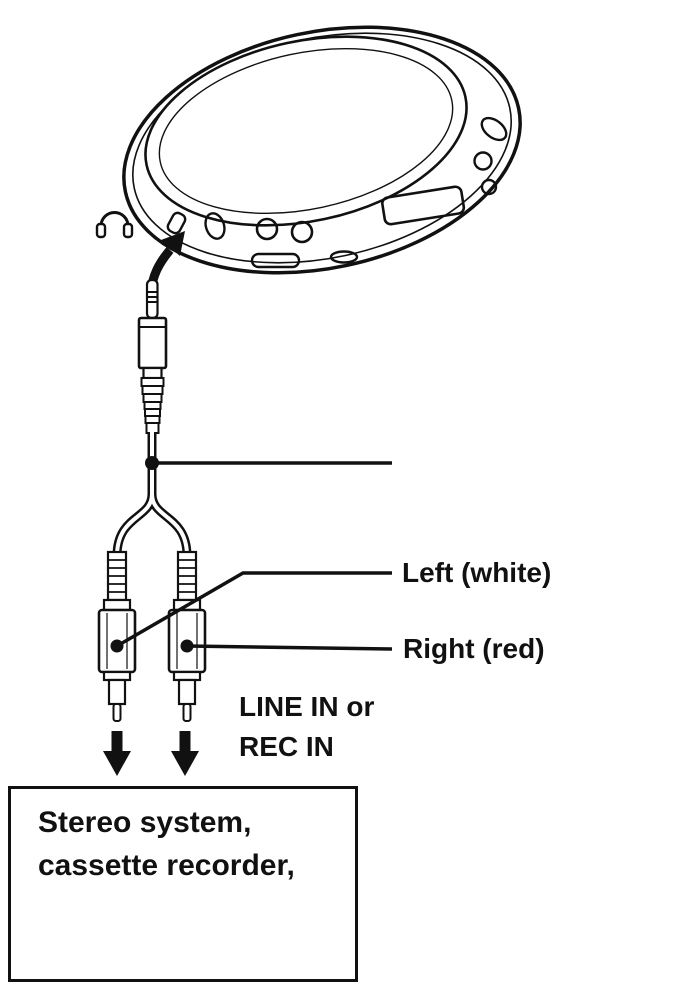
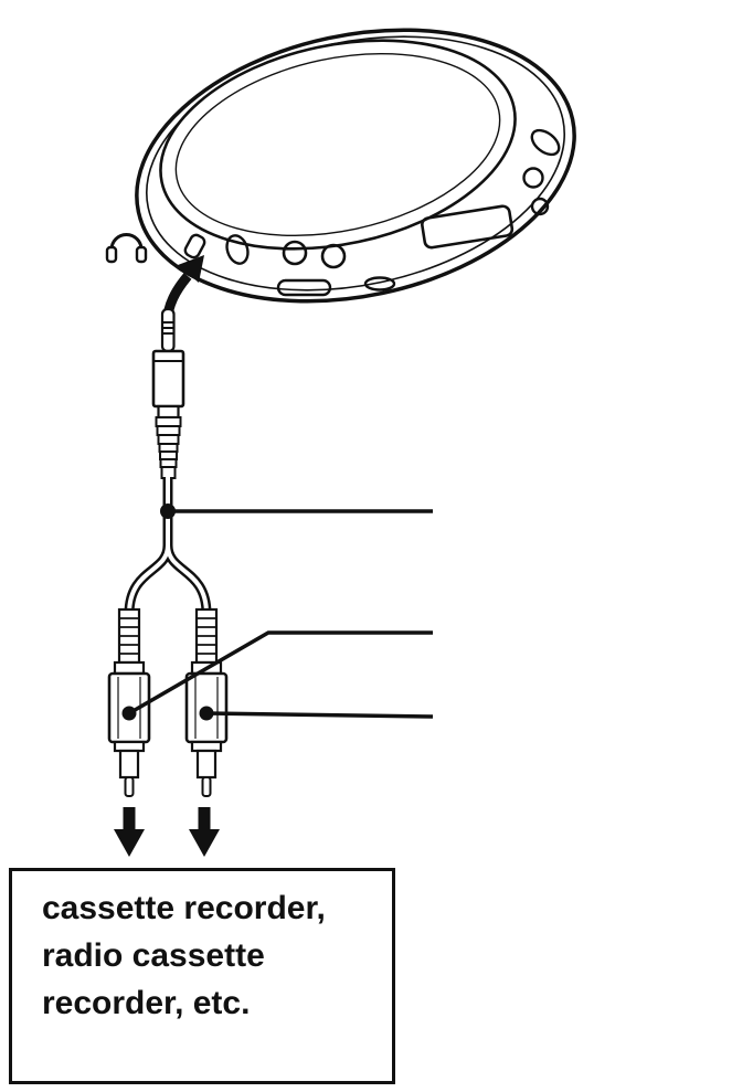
- Left (white)
- Right (red)
- LINE IN or
- REC IN
- Stereo system,
  cassette recorder,
+ radio cassette
+ recorder, etc.
